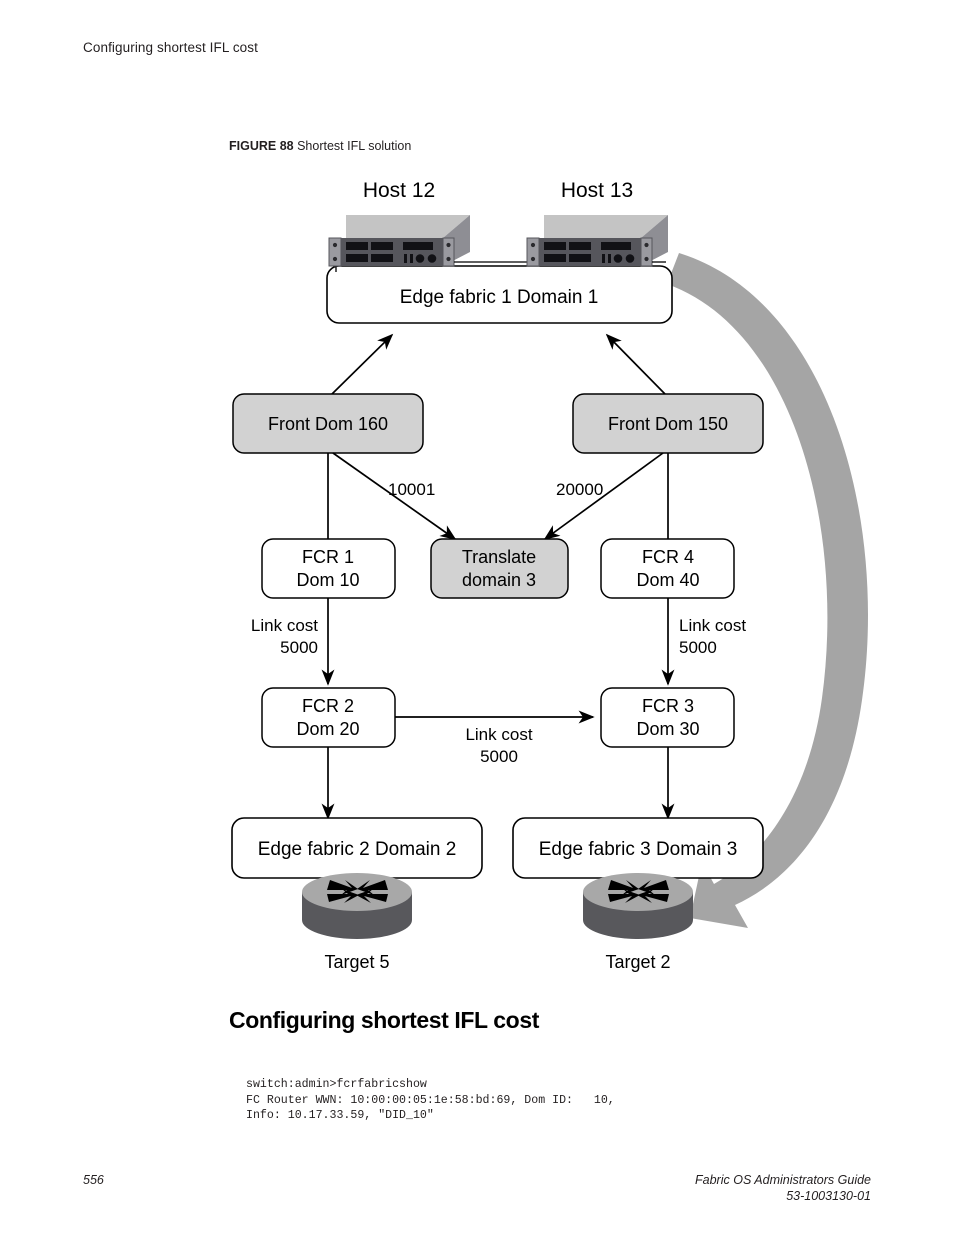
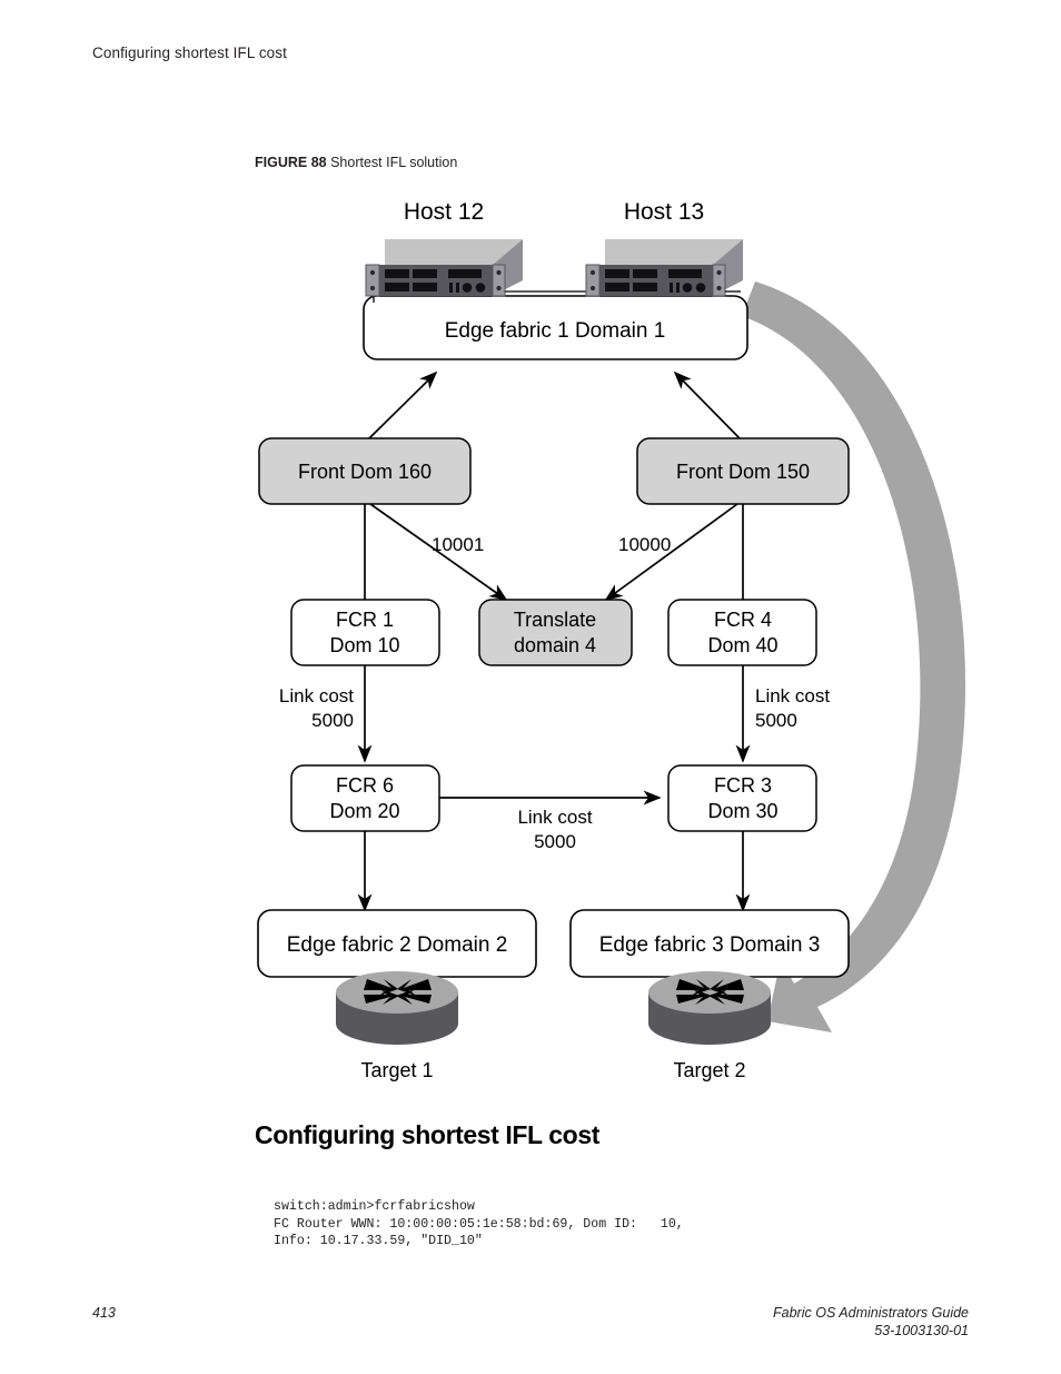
  Configuring shortest IFL cost
  FIGURE 88 Shortest IFL solution
  Edge fabric 1 Domain 1
  Host 12
  Host 13
  Front Dom 160
  Front Dom 150
  10001
- 20000
+ 10000
  FCR 1
  Dom 10
  Translate
- domain 3
+ domain 4
  FCR 4
  Dom 40
  Link cost
  5000
  Link cost
  5000
- FCR 2
+ FCR 6
  Dom 20
  FCR 3
  Dom 30
  Link cost
  5000
  Edge fabric 2 Domain 2
  Edge fabric 3 Domain 3
- Target 5
+ Target 1
  Target 2
  Configuring shortest IFL cost
  switch:admin>fcrfabricshow
  FC Router WWN: 10:00:00:05:1e:58:bd:69, Dom ID: 10,
  Info: 10.17.33.59, "DID_10"
- 556
+ 413
  Fabric OS Administrators Guide
  53-1003130-01
